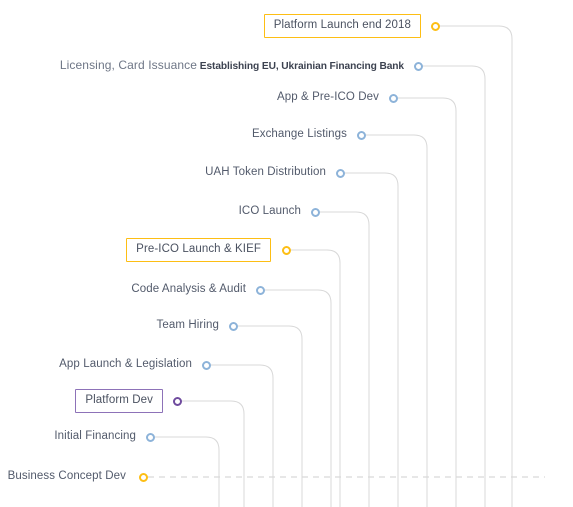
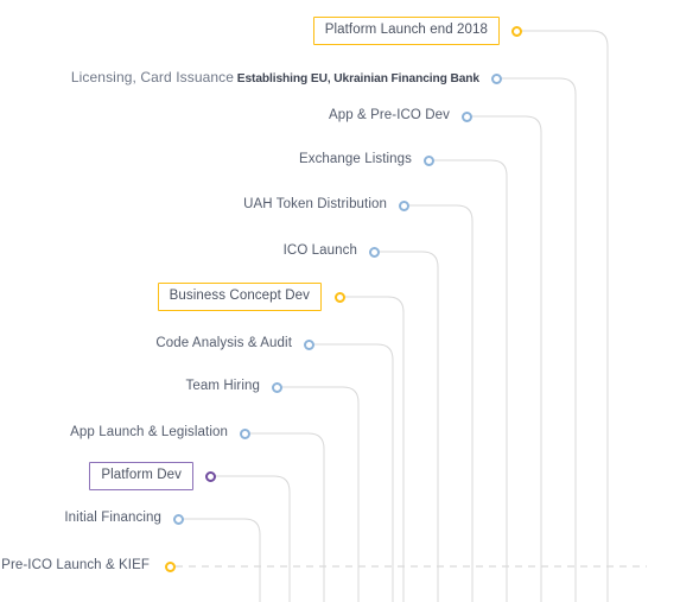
  Platform Launch end 2018
  Licensing, Card Issuance Establishing EU, Ukrainian Financing Bank
  App & Pre-ICO Dev
  Exchange Listings
  UAH Token Distribution
  ICO Launch
- Pre-ICO Launch & KIEF
+ Business Concept Dev
  Code Analysis & Audit
  Team Hiring
  App Launch & Legislation
  Platform Dev
  Initial Financing
- Business Concept Dev
+ Pre-ICO Launch & KIEF
